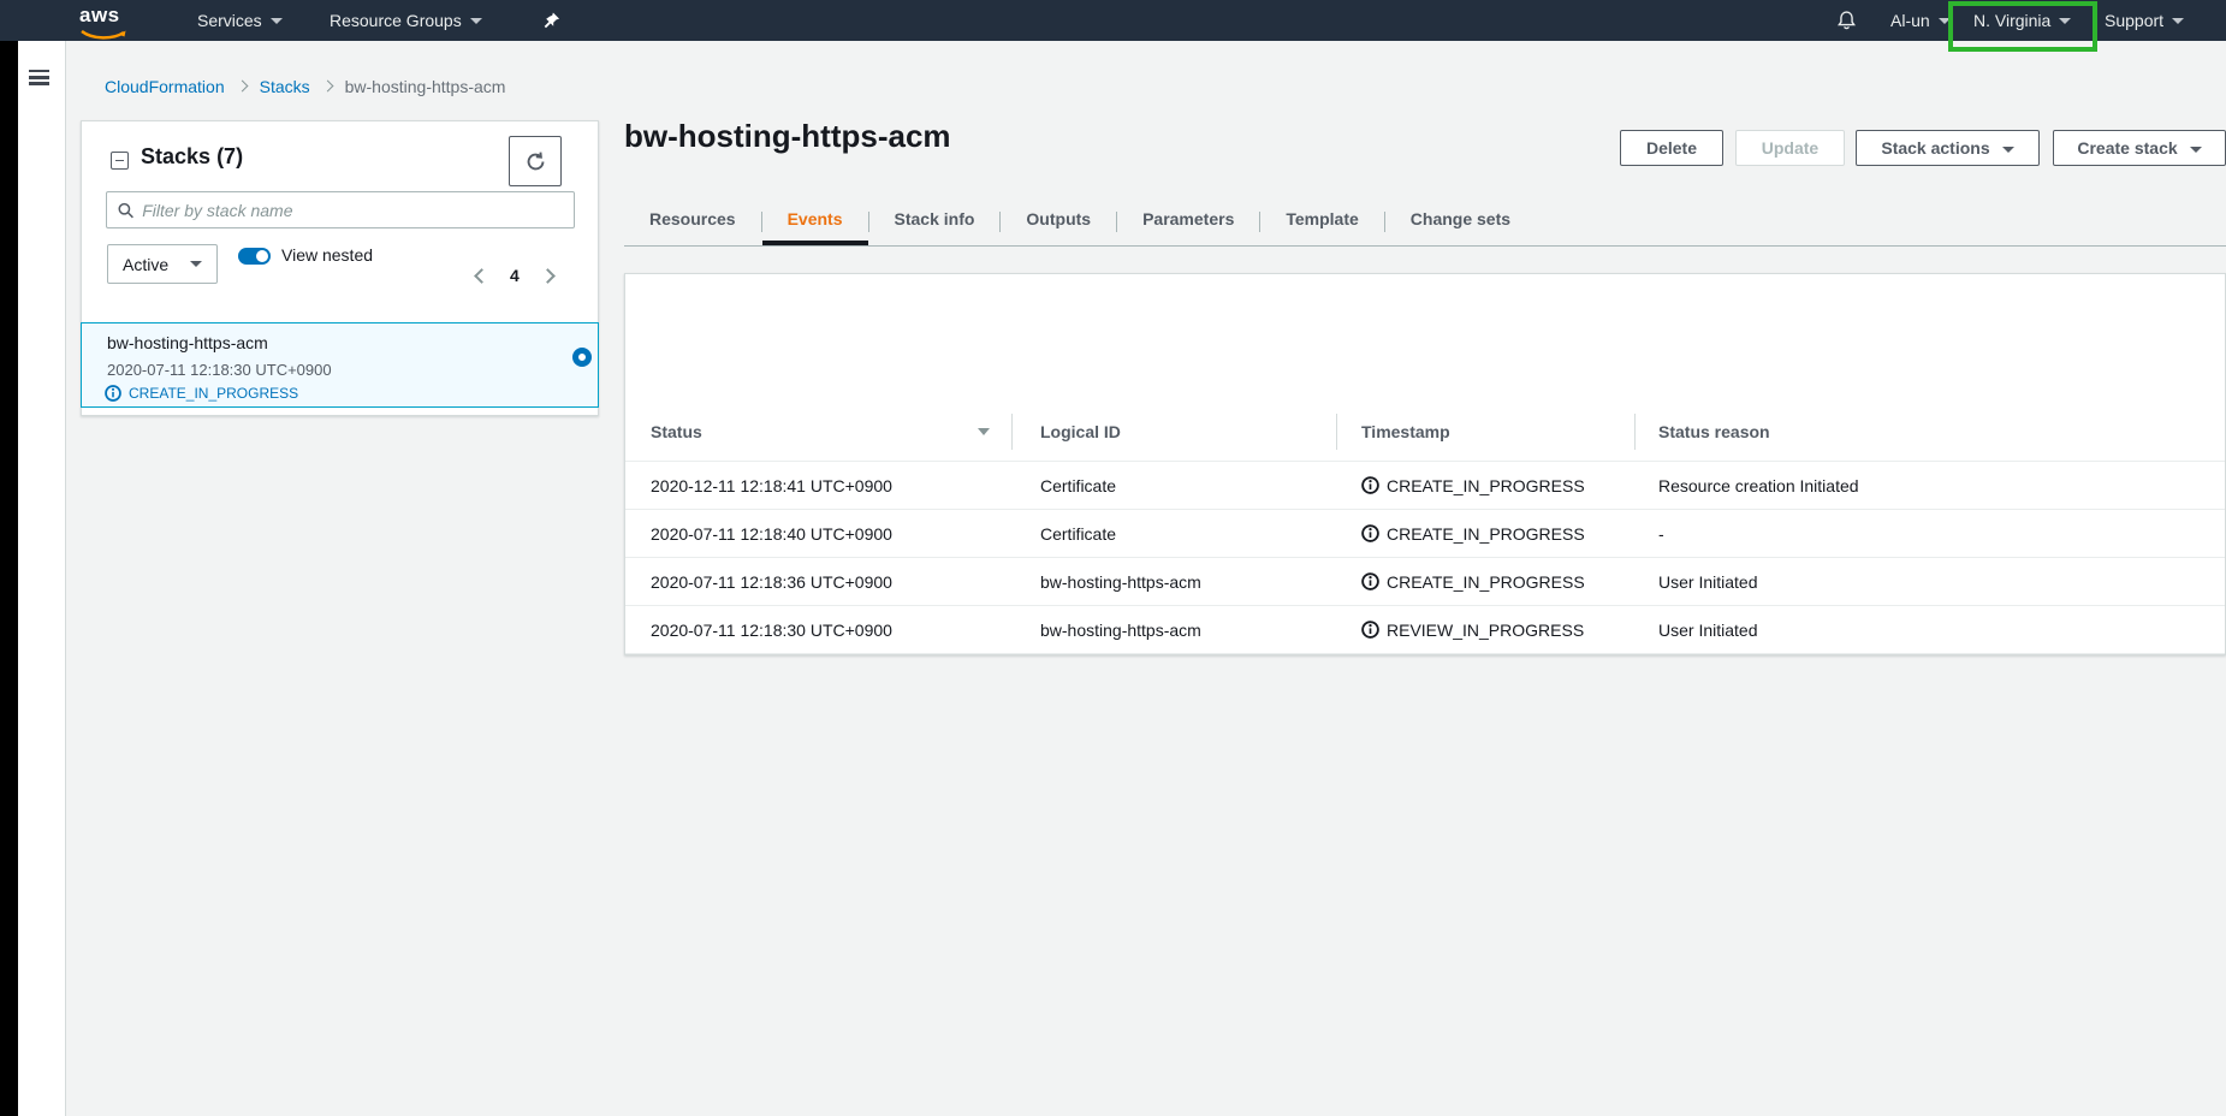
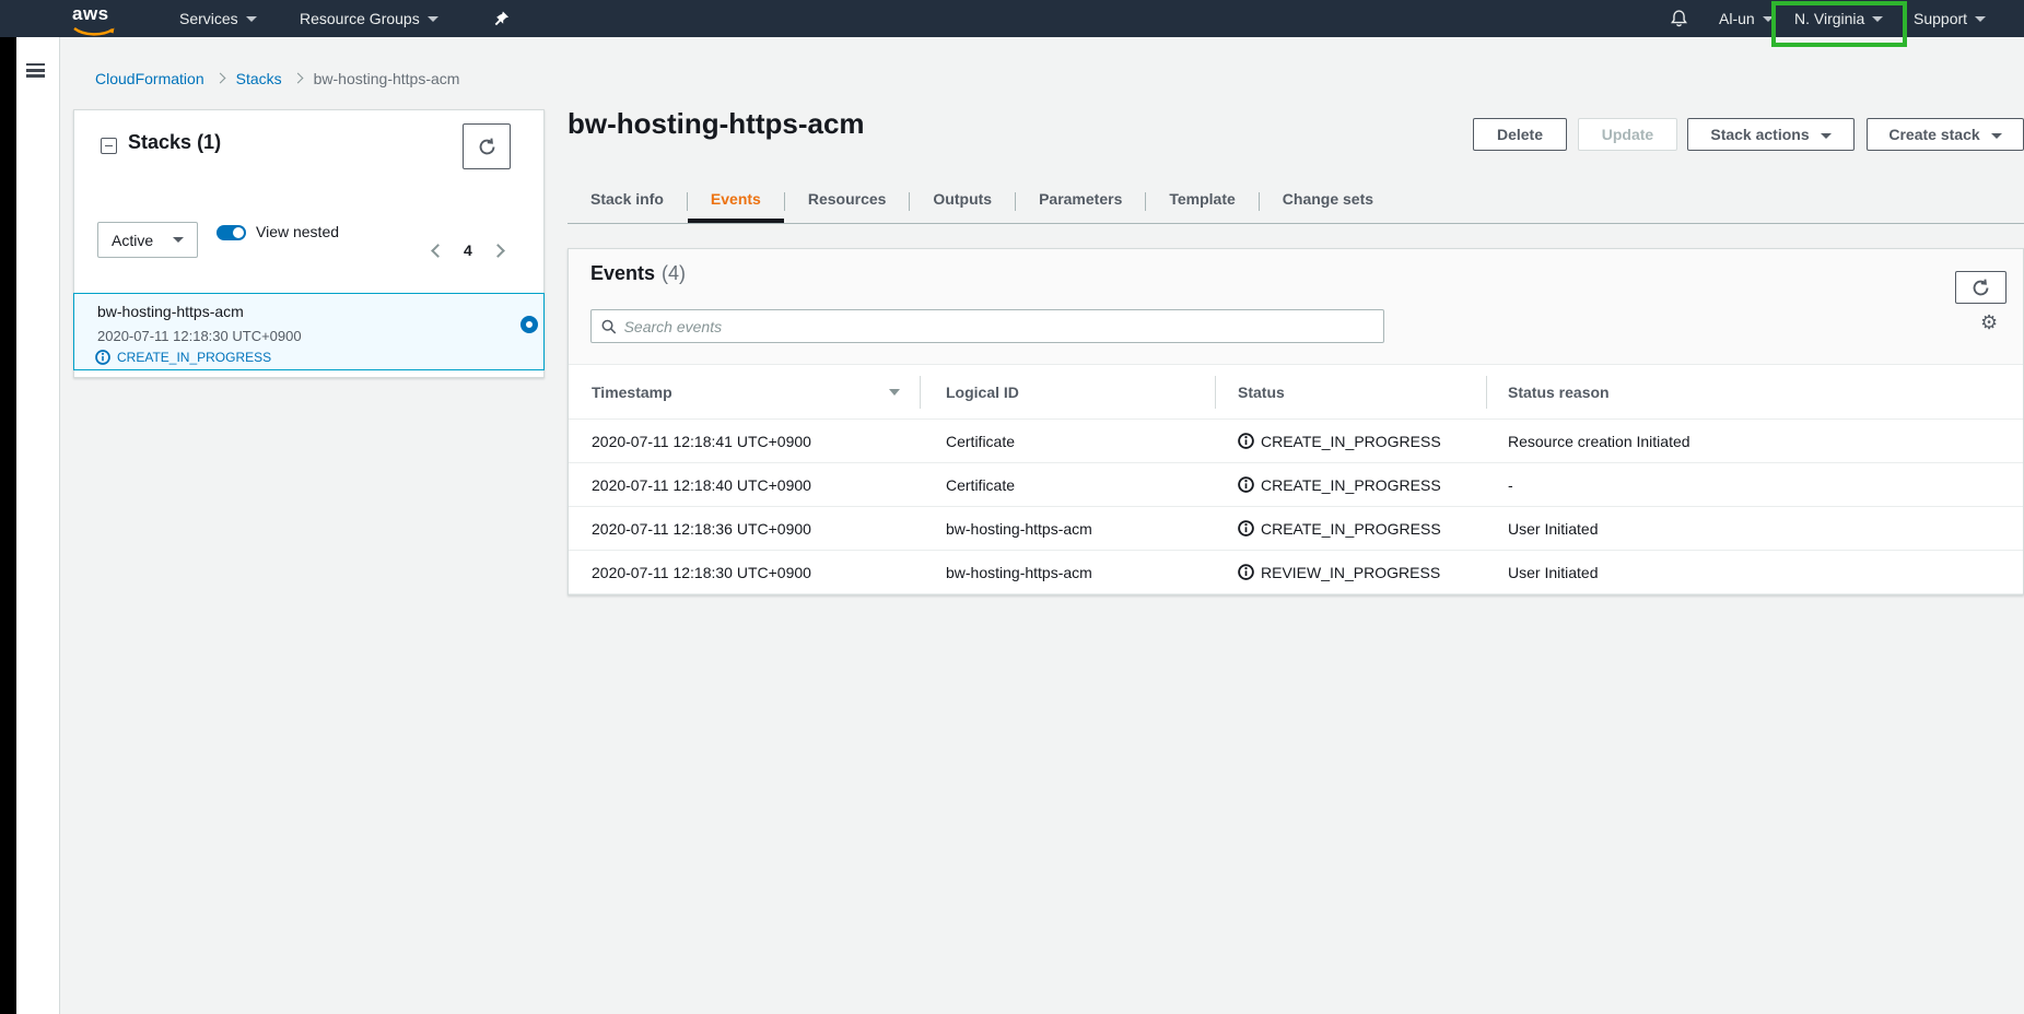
  aws
  Services
  Resource Groups
  Al-un
  N. Virginia
  Support
  CloudFormation
  Stacks
  bw-hosting-https-acm
- Stacks (7)
+ Stacks (1)
- Filter by stack name
  Active
  View nested
  4
  bw-hosting-https-acm
  2020-07-11 12:18:30 UTC+0900
  CREATE_IN_PROGRESS
  bw-hosting-https-acm
  Delete
  Update
  Stack actions
  Create stack
- Resources
+ Stack info
  Events
- Stack info
+ Resources
  Outputs
  Parameters
  Template
  Change sets
+ Events (4)
+ ⚙
+ Search events
- Status
+ Timestamp
  Logical ID
- Timestamp
+ Status
  Status reason
- 2020-12-11 12:18:41 UTC+0900
+ 2020-07-11 12:18:41 UTC+0900
  Certificate
  CREATE_IN_PROGRESS
  Resource creation Initiated
  2020-07-11 12:18:40 UTC+0900
  Certificate
  CREATE_IN_PROGRESS
  -
  2020-07-11 12:18:36 UTC+0900
  bw-hosting-https-acm
  CREATE_IN_PROGRESS
  User Initiated
  2020-07-11 12:18:30 UTC+0900
  bw-hosting-https-acm
  REVIEW_IN_PROGRESS
  User Initiated
